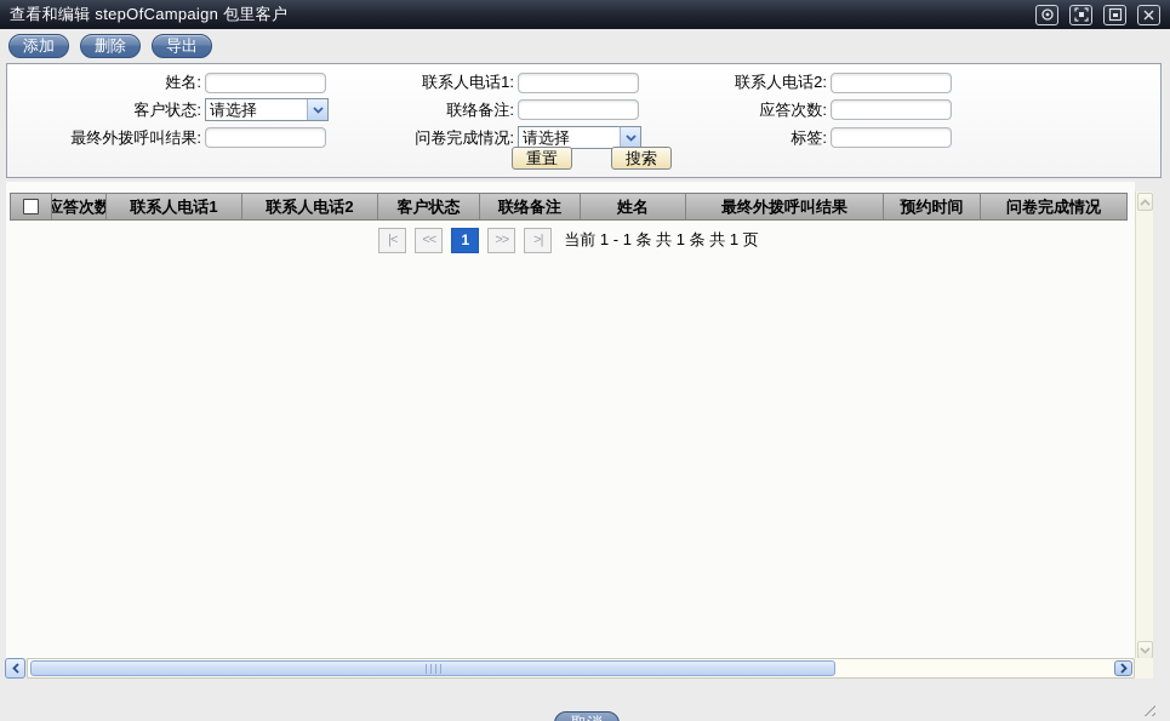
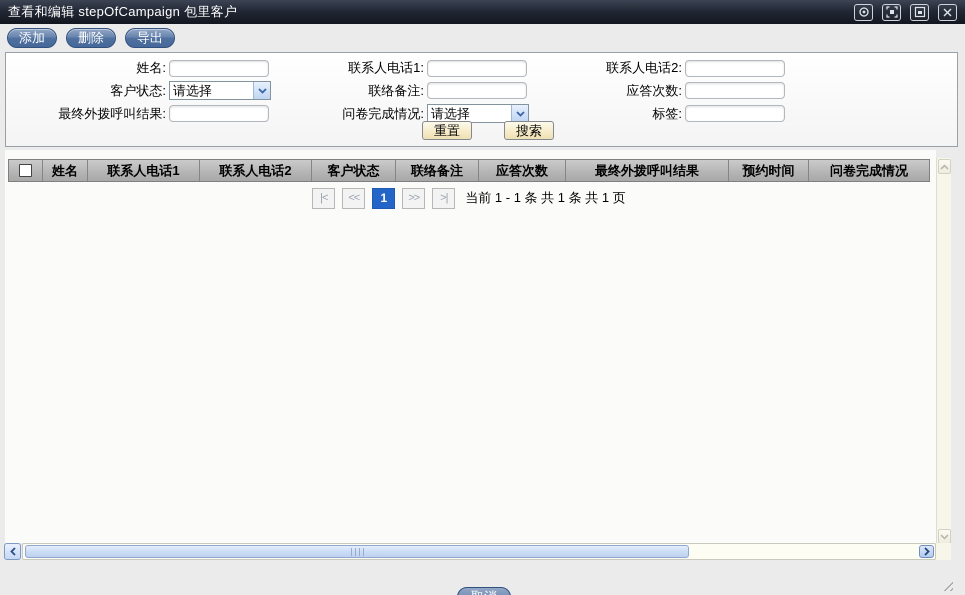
  查看和编辑 stepOfCampaign 包里客户
  添加
  删除
  导出
  姓名:
  联系人电话1:
  联系人电话2:
  客户状态:
  请选择
  联络备注:
  应答次数:
  最终外拨呼叫结果:
  问卷完成情况:
  请选择
  标签:
  重置
  搜索
- 应答次数
+ 姓名
  联系人电话1
  联系人电话2
  客户状态
  联络备注
- 姓名
+ 应答次数
  最终外拨呼叫结果
  预约时间
  问卷完成情况
  |<
  <<
  1
  >>
  >|
  当前 1 - 1 条 共 1 条 共 1 页
